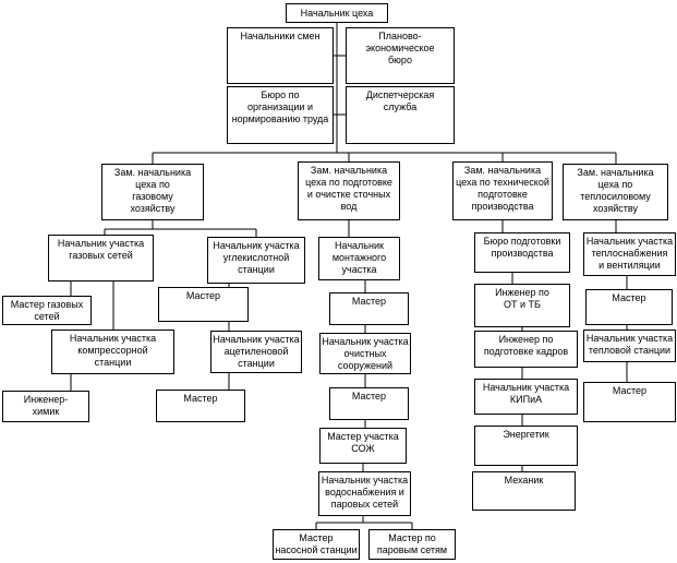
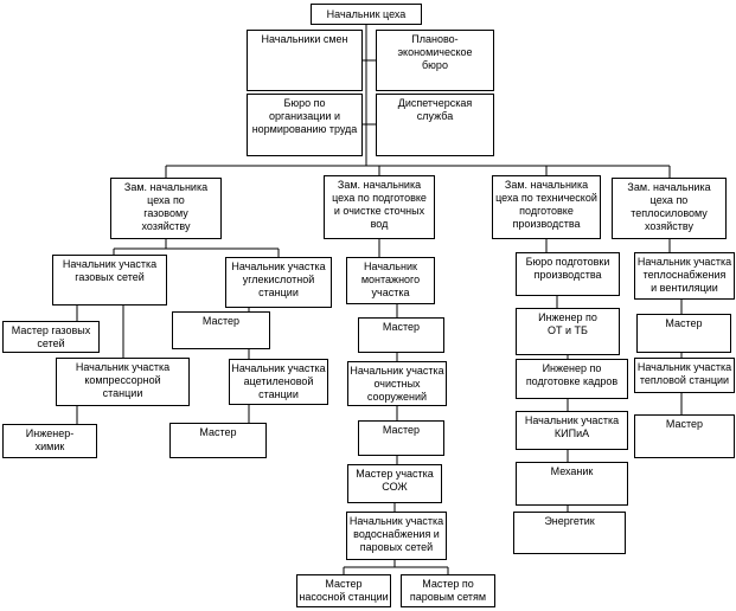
  Начальник цеха
  Начальники смен
  Планово-
  экономическое
  бюро
  Бюро по
  организации и
  нормированию труда
  Диспетчерская
  служба
  Зам. начальника
  цеха по
  газовому
  хозяйству
  Зам. начальника
  цеха по подготовке
  и очистке сточных
  вод
  Зам. начальника
  цеха по технической
  подготовке
  производства
  Зам. начальника
  цеха по
  теплосиловому
  хозяйству
  Начальник участка
  газовых сетей
  Начальник участка
  углекислотной
  станции
  Начальник
  монтажного
  участка
  Бюро подготовки
  производства
  Начальник участка
  теплоснабжения
  и вентиляции
  Мастер газовых
  сетей
  Мастер
  Мастер
  Инженер по
  ОТ и ТБ
  Мастер
  Начальник участка
  компрессорной
  станции
  Начальник участка
  ацетиленовой
  станции
  Начальник участка
  очистных
  сооружений
  Инженер по
  подготовке кадров
  Начальник участка
  тепловой станции
  Инженер-
  химик
  Мастер
  Мастер
  Начальник участка
  КИПиА
  Мастер
  Мастер участка
  СОЖ
- Энергетик
+ Механик
  Начальник участка
  водоснабжения и
  паровых сетей
- Механик
+ Энергетик
  Мастер
  насосной станции
  Мастер по
  паровым сетям
